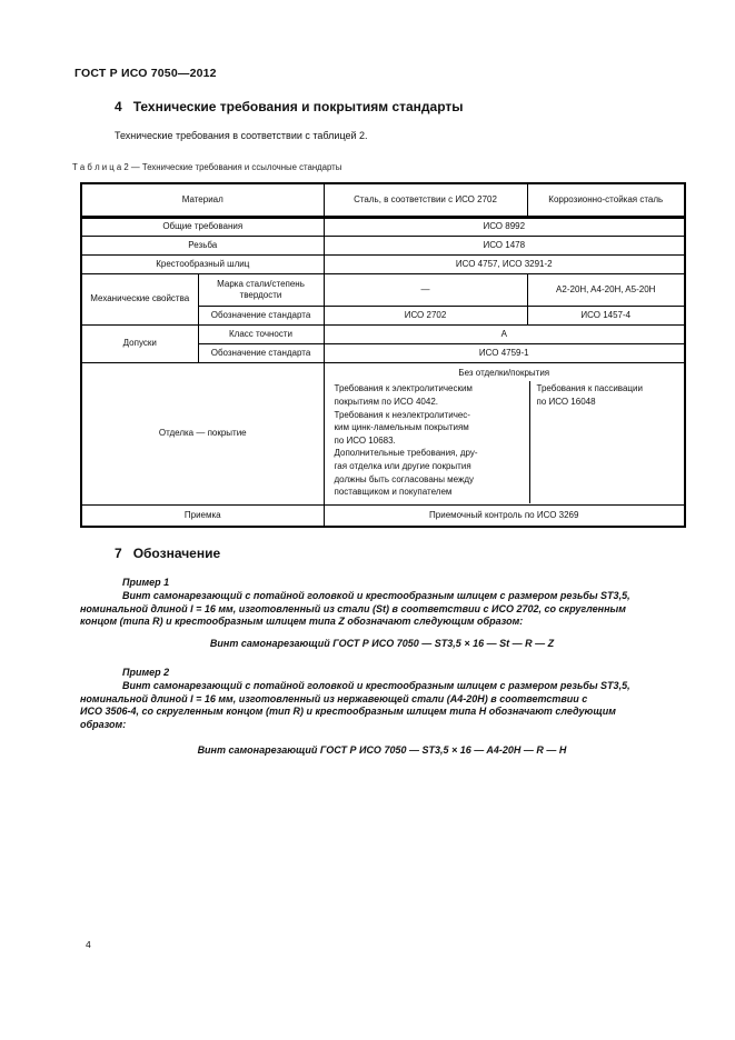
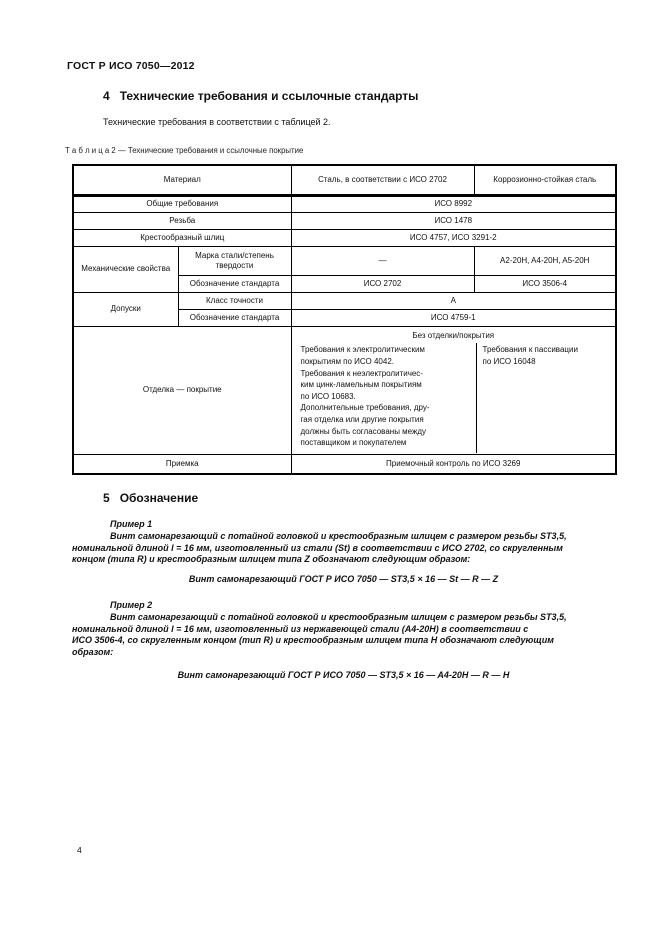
  ГОСТ Р ИСО 7050—2012
  4
- Технические требования и покрытиям стандарты
+ Технические требования и ссылочные стандарты
  Технические требования в соответствии с таблицей 2.
- Т а б л и ц а 2 — Технические требования и ссылочные стандарты
+ Т а б л и ц а 2 — Технические требования и ссылочные покрытие
  Материал	Сталь, в соответствии с ИСО 2702	Коррозионно-стойкая сталь
  Общие требования	ИСО 8992
  Резьба	ИСО 1478
  Крестообразный шлиц	ИСО 4757, ИСО 3291-2
  Механические свойства	Марка стали/степень твердости	—	A2-20H, A4-20H, A5-20H
- Обозначение стандарта	ИСО 2702	ИСО 1457-4
+ Обозначение стандарта	ИСО 2702	ИСО 3506-4
  Допуски	Класс точности	А
  Обозначение стандарта	ИСО 4759-1
  Отделка — покрытие	Без отделки/покрытия Требования к электролитическим покрытиям по ИСО 4042. Требования к неэлектролитичес- ким цинк-ламельным покрытиям по ИСО 10683. Дополнительные требования, дру- гая отделка или другие покрытия должны быть согласованы между поставщиком и покупателем Требования к пассивации по ИСО 16048
  Приемка	Приемочный контроль по ИСО 3269
- 7
+ 5
  Обозначение
  Пример 1
  Винт самонарезающий с потайной головкой и крестообразным шлицем с размером резьбы ST3,5,
  номинальной длиной l = 16 мм, изготовленный из стали (St) в соответствии с ИСО 2702, со скругленным
  концом (типа R) и крестообразным шлицем типа Z обозначают следующим образом:
  Винт самонарезающий ГОСТ Р ИСО 7050 — ST3,5 × 16 — St — R — Z
  Пример 2
  Винт самонарезающий с потайной головкой и крестообразным шлицем с размером резьбы ST3,5,
  номинальной длиной l = 16 мм, изготовленный из нержавеющей стали (A4-20H) в соответствии с
  ИСО 3506-4, со скругленным концом (тип R) и крестообразным шлицем типа H обозначают следующим
  образом:
  Винт самонарезающий ГОСТ Р ИСО 7050 — ST3,5 × 16 — A4-20H — R — H
  4
